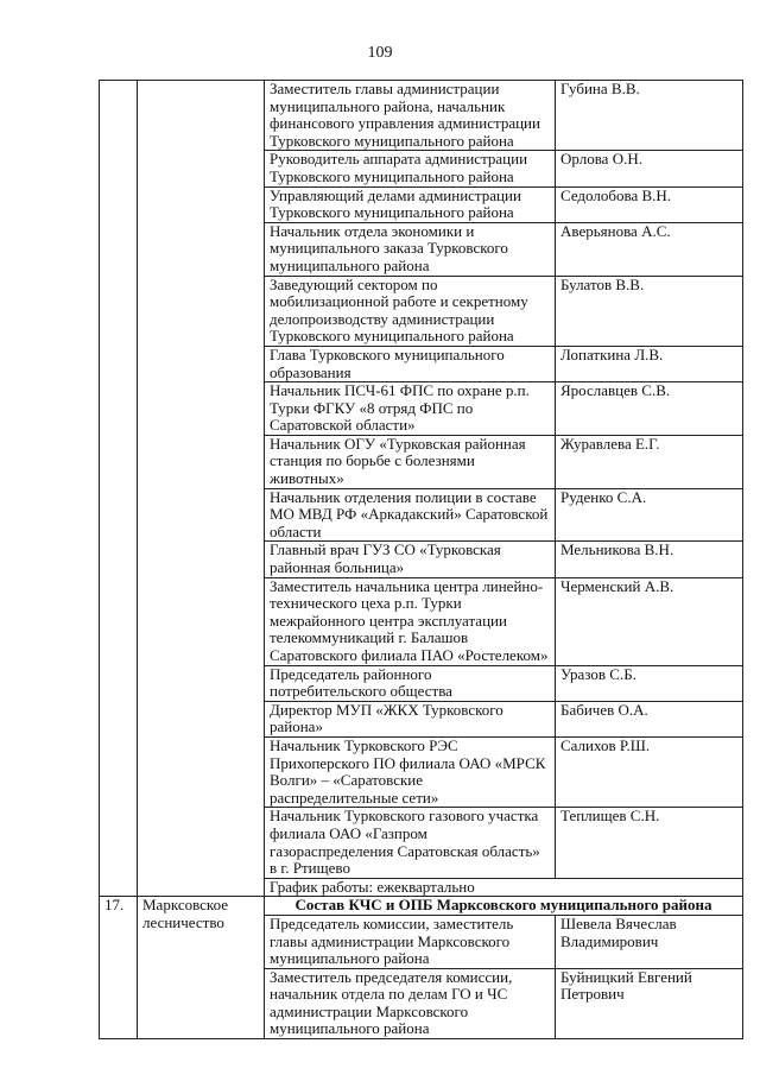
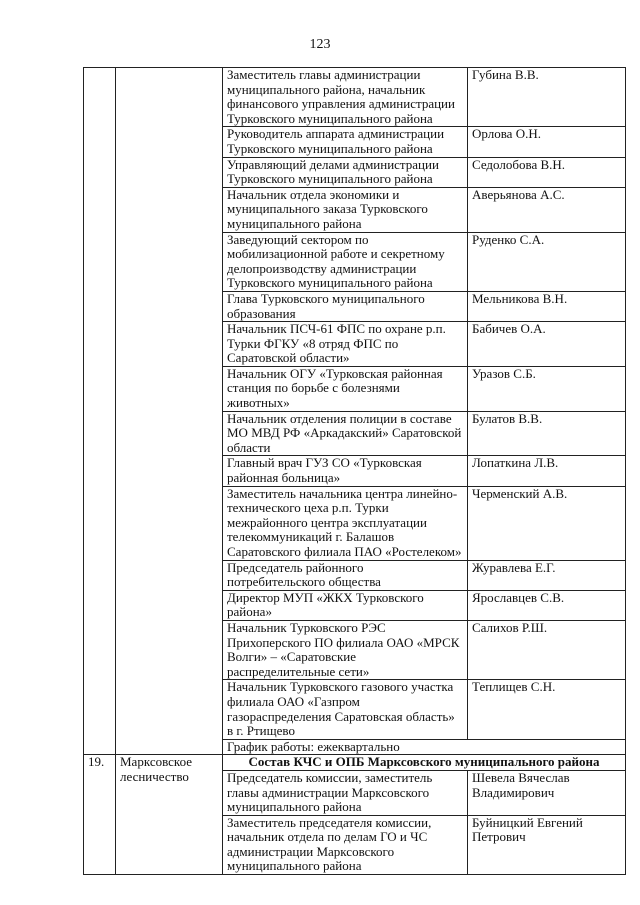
- 109
+ 123
  		Заместитель главы администрации муниципального района, начальник финансового управления администрации Турковского муниципального района	Губина В.В.
  Руководитель аппарата администрации Турковского муниципального района	Орлова О.Н.
  Управляющий делами администрации Турковского муниципального района	Седолобова В.Н.
  Начальник отдела экономики и муниципального заказа Турковского муниципального района	Аверьянова А.С.
- Заведующий сектором по мобилизационной работе и секретному делопроизводству администрации Турковского муниципального района	Булатов В.В.
+ Заведующий сектором по мобилизационной работе и секретному делопроизводству администрации Турковского муниципального района	Руденко С.А.
- Глава Турковского муниципального образования	Лопаткина Л.В.
+ Глава Турковского муниципального образования	Мельникова В.Н.
- Начальник ПСЧ-61 ФПС по охране р.п. Турки ФГКУ «8 отряд ФПС по Саратовской области»	Ярославцев С.В.
+ Начальник ПСЧ-61 ФПС по охране р.п. Турки ФГКУ «8 отряд ФПС по Саратовской области»	Бабичев О.А.
- Начальник ОГУ «Турковская районная станция по борьбе с болезнями животных»	Журавлева Е.Г.
+ Начальник ОГУ «Турковская районная станция по борьбе с болезнями животных»	Уразов С.Б.
- Начальник отделения полиции в составе МО МВД РФ «Аркадакский» Саратовской области	Руденко С.А.
+ Начальник отделения полиции в составе МО МВД РФ «Аркадакский» Саратовской области	Булатов В.В.
- Главный врач ГУЗ СО «Турковская районная больница»	Мельникова В.Н.
+ Главный врач ГУЗ СО «Турковская районная больница»	Лопаткина Л.В.
  Заместитель начальника центра линейно-технического цеха р.п. Турки межрайонного центра эксплуатации телекоммуникаций г. Балашов Саратовского филиала ПАО «Ростелеком»	Черменский А.В.
- Председатель районного потребительского общества	Уразов С.Б.
+ Председатель районного потребительского общества	Журавлева Е.Г.
- Директор МУП «ЖКХ Турковского района»	Бабичев О.А.
+ Директор МУП «ЖКХ Турковского района»	Ярославцев С.В.
  Начальник Турковского РЭС Прихоперского ПО филиала ОАО «МРСК Волги» – «Саратовские распределительные сети»	Салихов Р.Ш.
  Начальник Турковского газового участка филиала ОАО «Газпром газораспределения Саратовская область» в г. Ртищево	Теплищев С.Н.
  График работы: ежеквартально
- 17.	Марксовское лесничество	Состав КЧС и ОПБ Марксовского муниципального района
+ 19.	Марксовское лесничество	Состав КЧС и ОПБ Марксовского муниципального района
  Председатель комиссии, заместитель главы администрации Марксовского муниципального района	Шевела Вячеслав Владимирович
  Заместитель председателя комиссии, начальник отдела по делам ГО и ЧС администрации Марксовского муниципального района	Буйницкий Евгений Петрович
